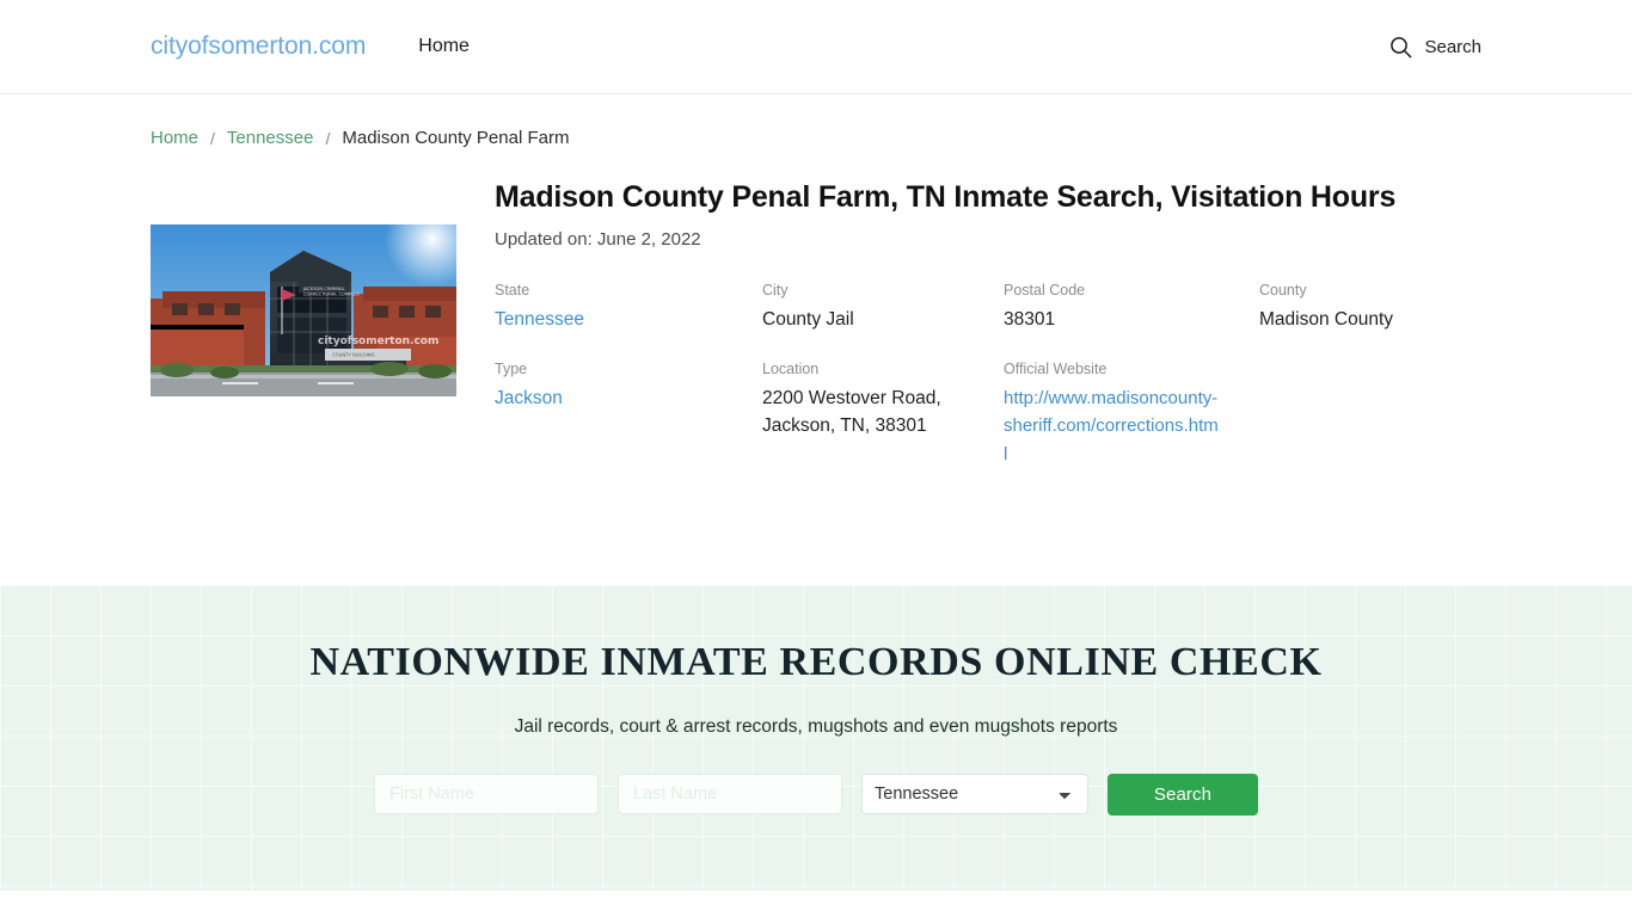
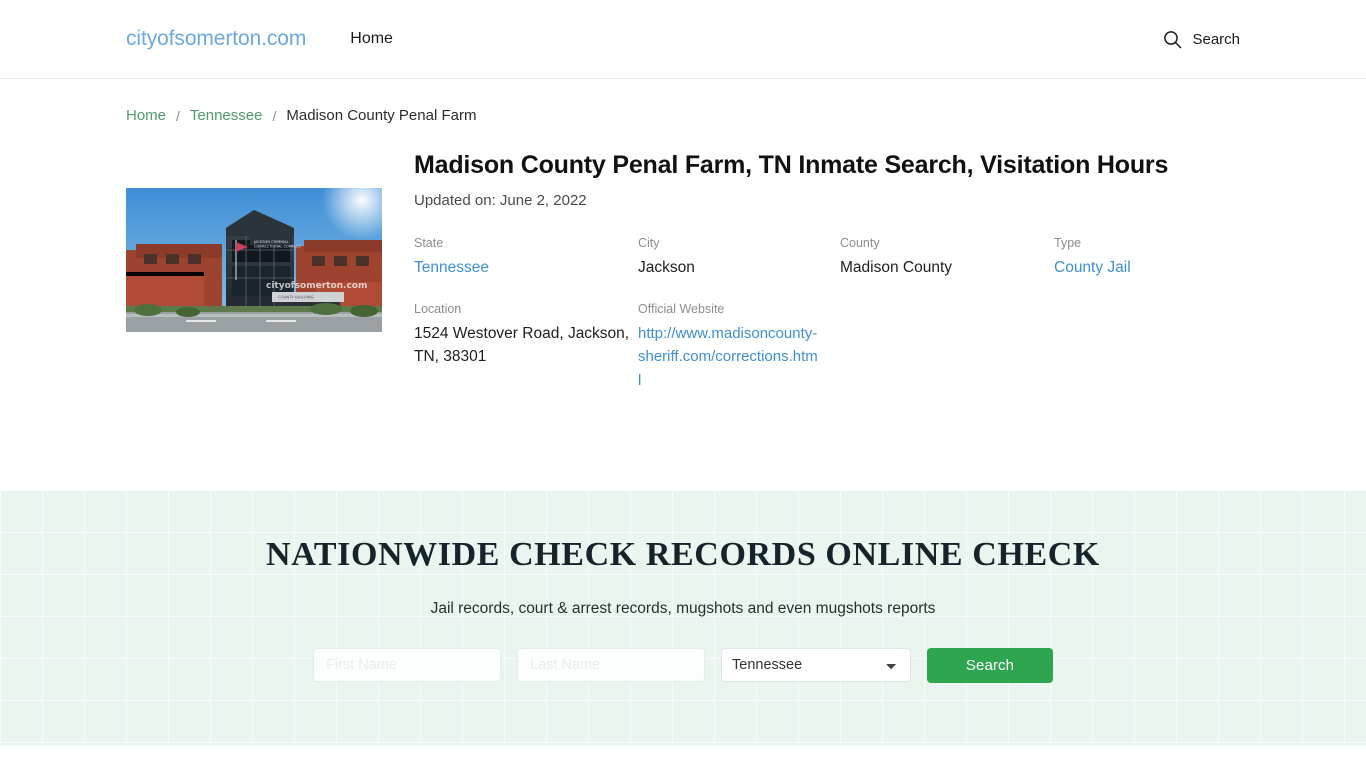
  cityofsomerton.com
  Home
  Search
  Home
  /
  Tennessee
  /
  Madison County Penal Farm
  cityofsomerton.com
  Madison County Penal Farm, TN Inmate Search, Visitation Hours
  Updated on: June 2, 2022
  State
  Tennessee
  City
- County Jail
+ Jackson
- Postal Code
- 38301
  County
  Madison County
  Type
- Jackson
+ County Jail
  Location
- 2200 Westover Road, Jackson, TN, 38301
+ 1524 Westover Road, Jackson, TN, 38301
  Official Website
  http://www.madisoncounty-sheriff.com/corrections.html
- NATIONWIDE INMATE RECORDS ONLINE CHECK
+ NATIONWIDE CHECK RECORDS ONLINE CHECK
  Jail records, court & arrest records, mugshots and even mugshots reports
  First Name
  Last Name
  Tennessee
  Search
